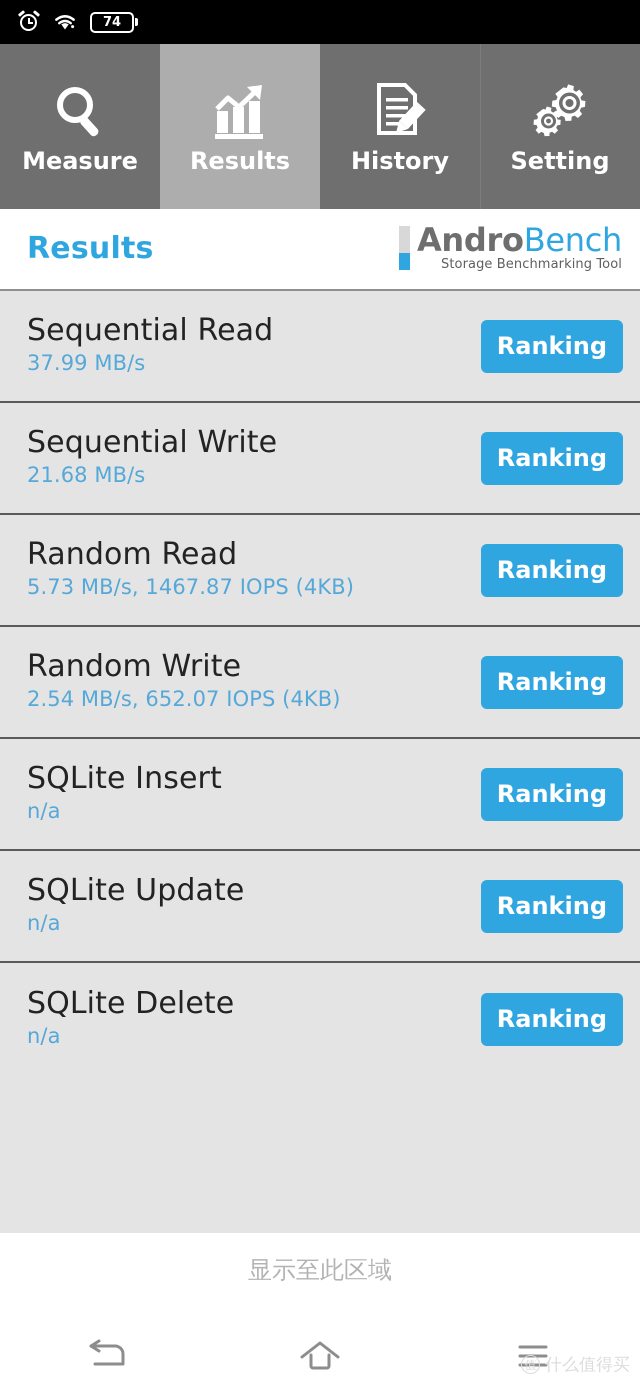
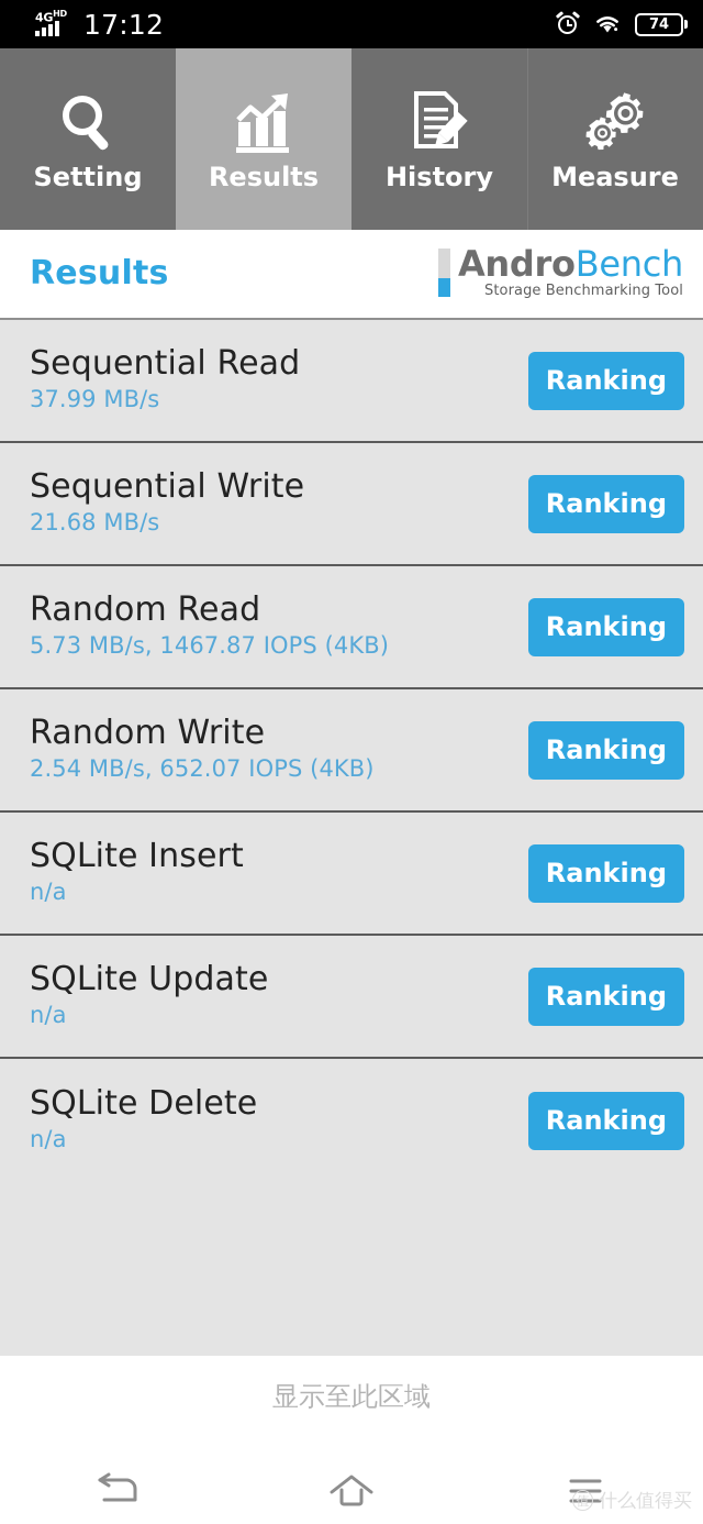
+ 4GHD
+ 17:12
  74
- Measure
+ Setting
  Results
  History
- Setting
+ Measure
  Results
  AndroBench
  Storage Benchmarking Tool
  Sequential Read
  37.99 MB/s
  Ranking
  Sequential Write
  21.68 MB/s
  Ranking
  Random Read
  5.73 MB/s, 1467.87 IOPS (4KB)
  Ranking
  Random Write
  2.54 MB/s, 652.07 IOPS (4KB)
  Ranking
  SQLite Insert
  n/a
  Ranking
  SQLite Update
  n/a
  Ranking
  SQLite Delete
  n/a
  Ranking
  显示至此区域
  值
  什么值得买
